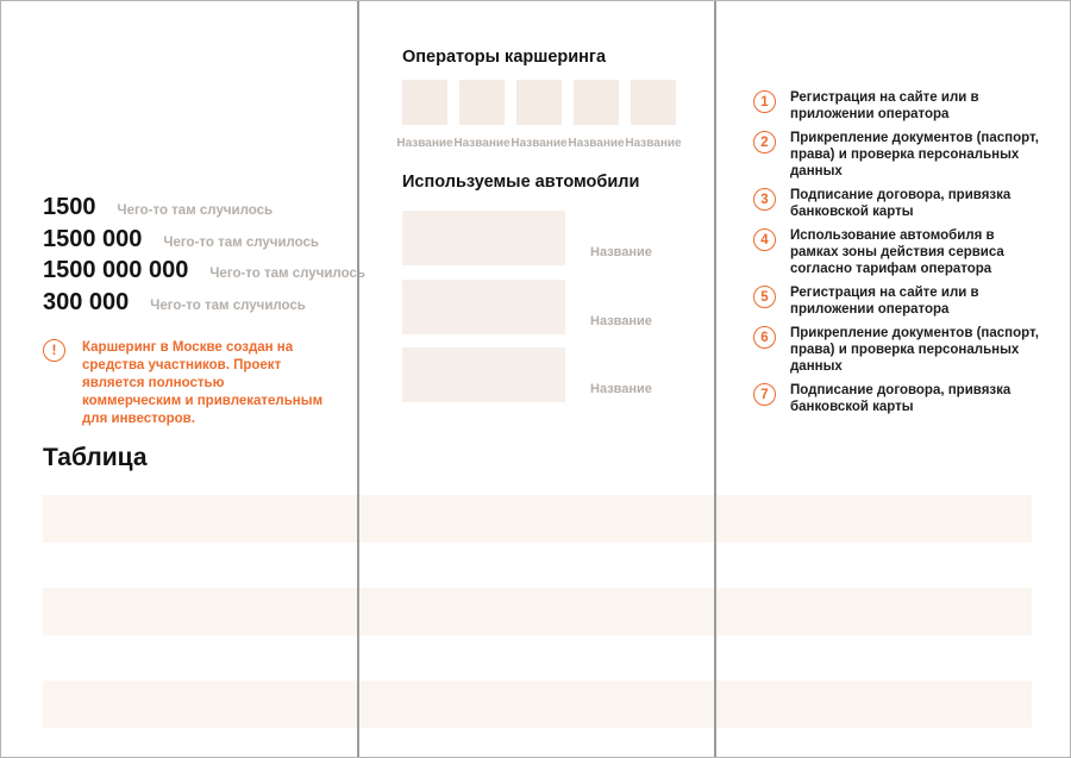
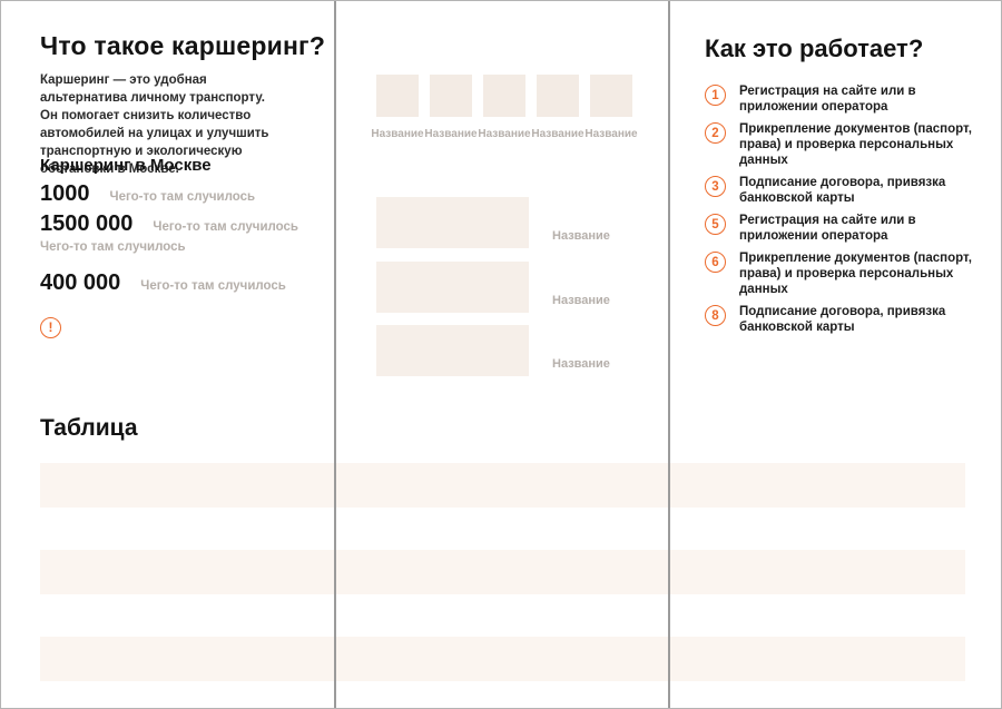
+ Что такое каршеринг?
+ Каршеринг — это удобная альтернатива личному транспорту. Он помогает снизить количество автомобилей на улицах и улучшить транспортную и экологическую обстановки в Москве.
+ Каршеринг в Москве
- 1500
+ 1000
  Чего-то там случилось
  1500 000
  Чего-то там случилось
- 1500 000 000
  Чего-то там случилось
- 300 000
+ 400 000
  Чего-то там случилось
  !
- Каршеринг в Москве создан на средства участников. Проект является полностью коммерческим и привлекательным для инвесторов.
- Операторы каршеринга
  Название
  Название
  Название
  Название
  Название
- Используемые автомобили
  Название
  Название
  Название
+ Как это работает?
  1
  Регистрация на сайте или в приложении оператора
  2
  Прикрепление документов (паспорт, права) и проверка персональных данных
  3
  Подписание договора, привязка банковской карты
- 4
- Использование автомобиля в рамках зоны действия сервиса согласно тарифам оператора
  5
  Регистрация на сайте или в приложении оператора
  6
  Прикрепление документов (паспорт, права) и проверка персональных данных
- 7
+ 8
  Подписание договора, привязка банковской карты
  Таблица
